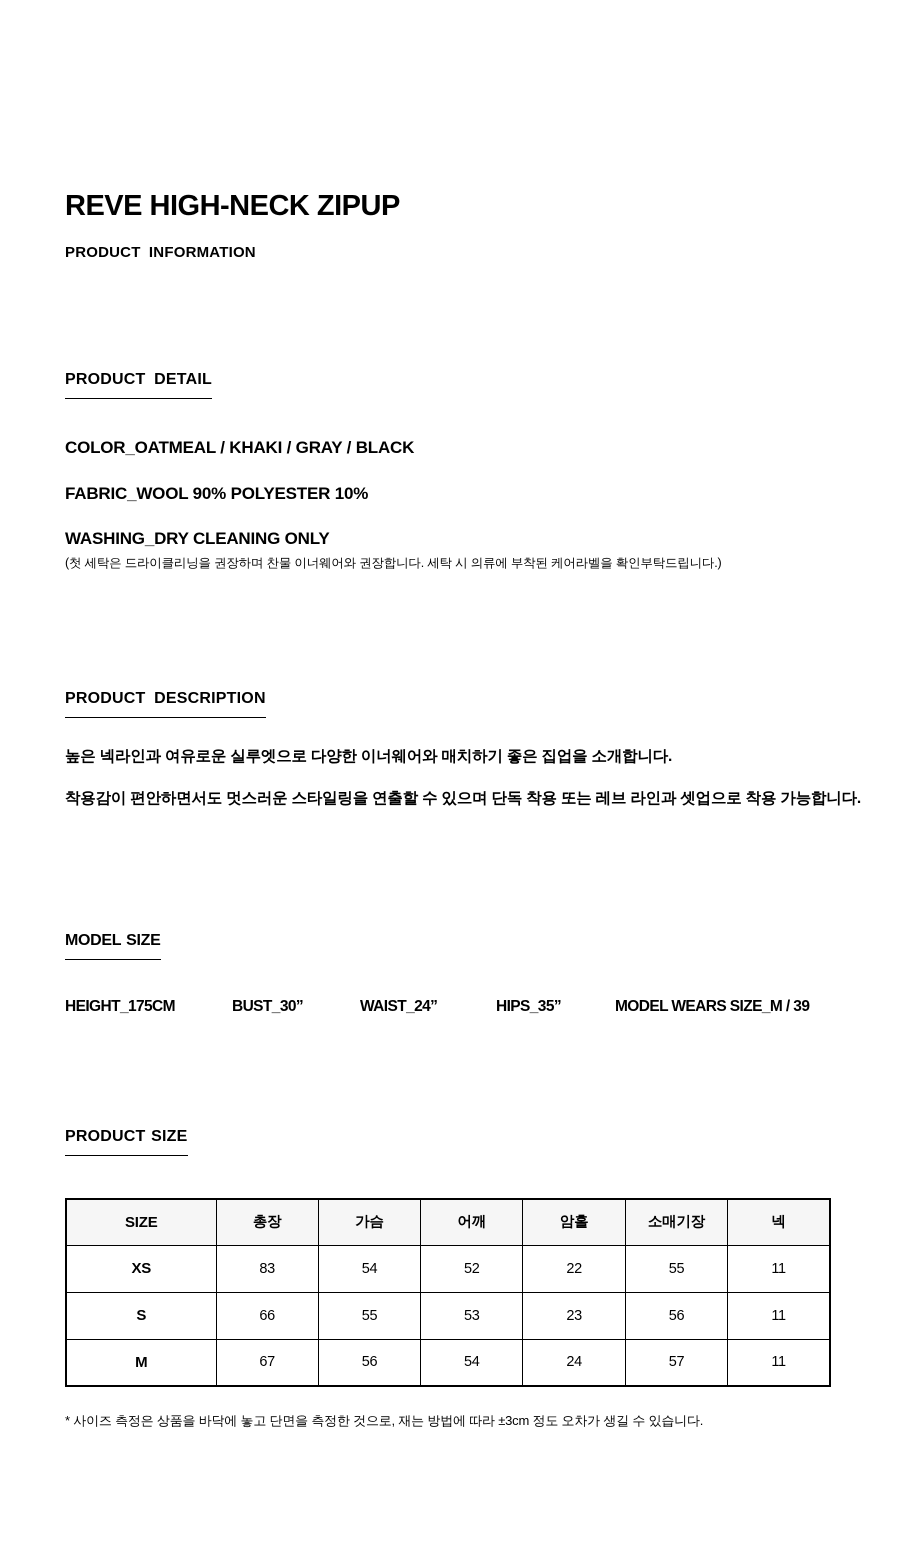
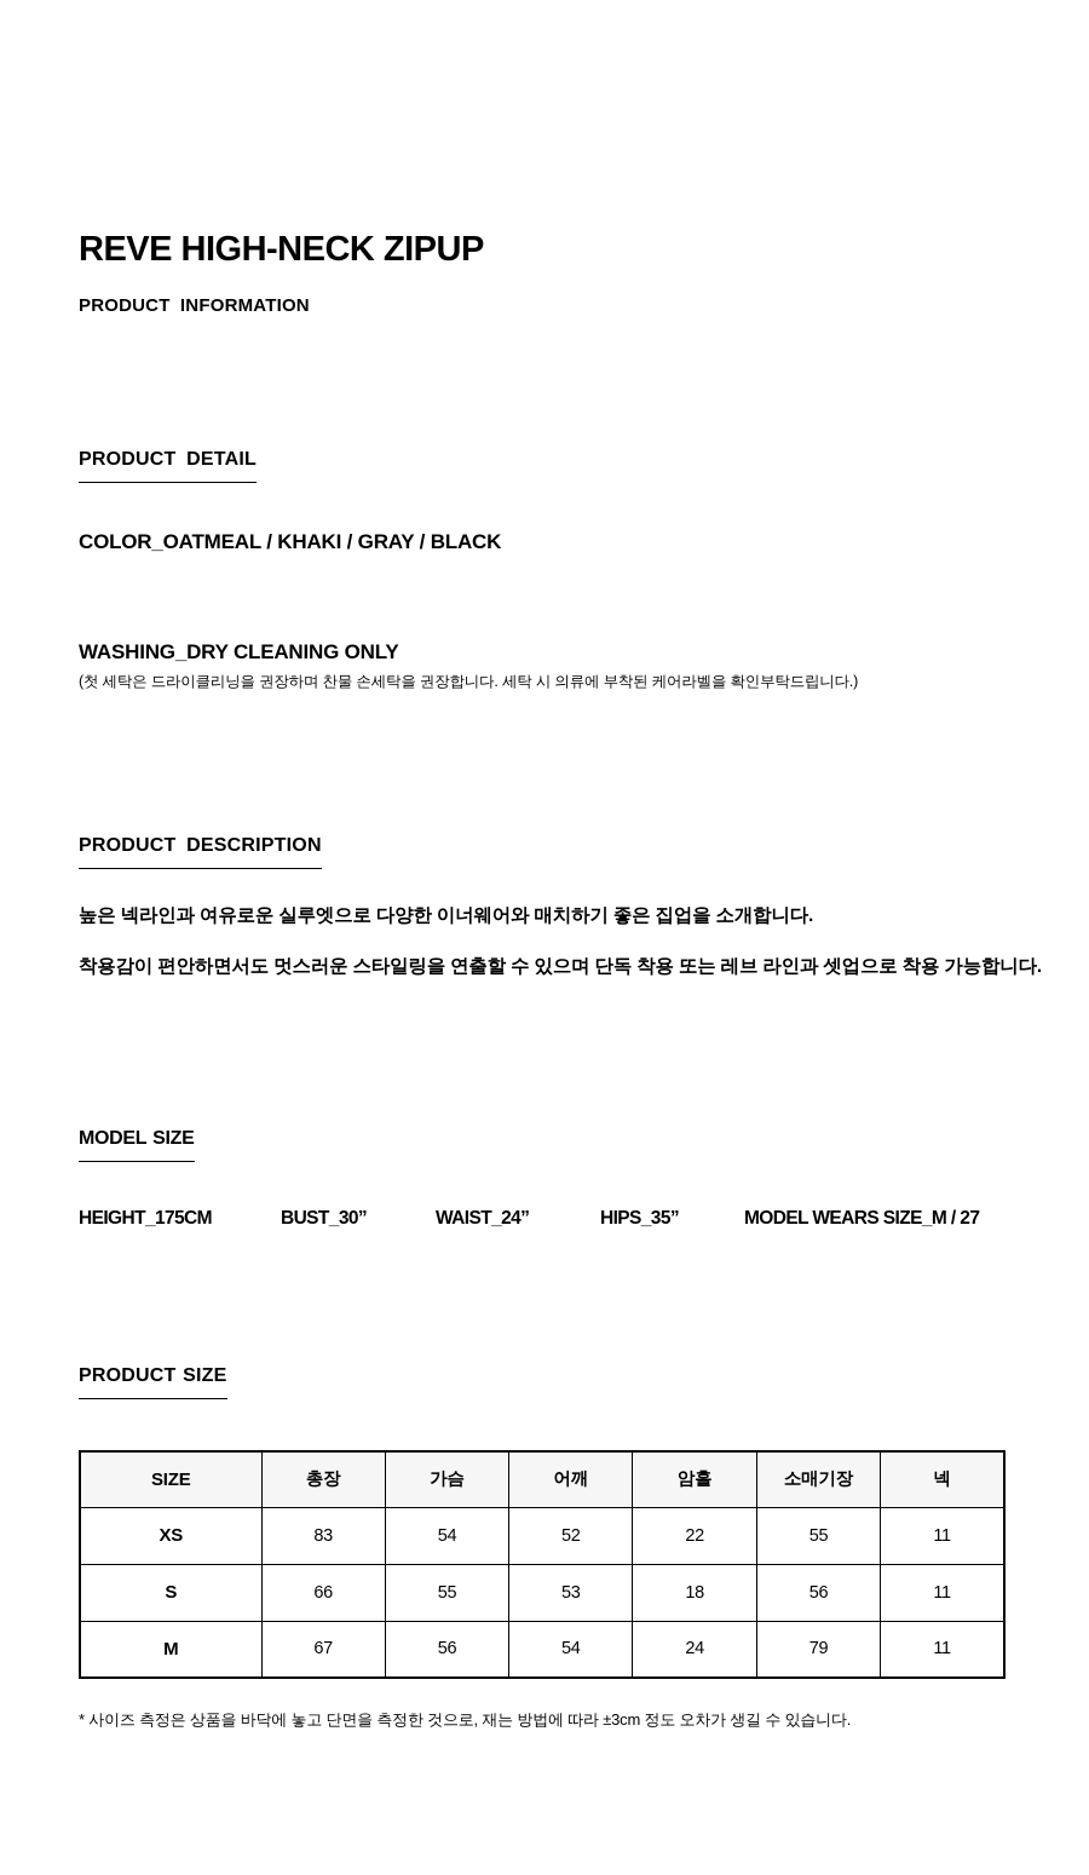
  REVE HIGH-NECK ZIPUP
  PRODUCT INFORMATION
  PRODUCT DETAIL
  COLOR_OATMEAL / KHAKI / GRAY / BLACK
- FABRIC_WOOL 90% POLYESTER 10%
  WASHING_DRY CLEANING ONLY
- (첫 세탁은 드라이클리닝을 권장하며 찬물 이너웨어와 권장합니다. 세탁 시 의류에 부착된 케어라벨을 확인부탁드립니다.)
+ (첫 세탁은 드라이클리닝을 권장하며 찬물 손세탁을 권장합니다. 세탁 시 의류에 부착된 케어라벨을 확인부탁드립니다.)
  PRODUCT DESCRIPTION
  높은 넥라인과 여유로운 실루엣으로 다양한 이너웨어와 매치하기 좋은 집업을 소개합니다.
  착용감이 편안하면서도 멋스러운 스타일링을 연출할 수 있으며 단독 착용 또는 레브 라인과 셋업으로 착용 가능합니다.
  MODEL SIZE
  HEIGHT_175CM
  BUST_30”
  WAIST_24”
  HIPS_35”
- MODEL WEARS SIZE_M / 39
+ MODEL WEARS SIZE_M / 27
  PRODUCT SIZE
  SIZE	총장	가슴	어깨	암홀	소매기장	넥
  XS	83	54	52	22	55	11
- S	66	55	53	23	56	11
+ S	66	55	53	18	56	11
- M	67	56	54	24	57	11
+ M	67	56	54	24	79	11
  * 사이즈 측정은 상품을 바닥에 놓고 단면을 측정한 것으로, 재는 방법에 따라 ±3cm 정도 오차가 생길 수 있습니다.
